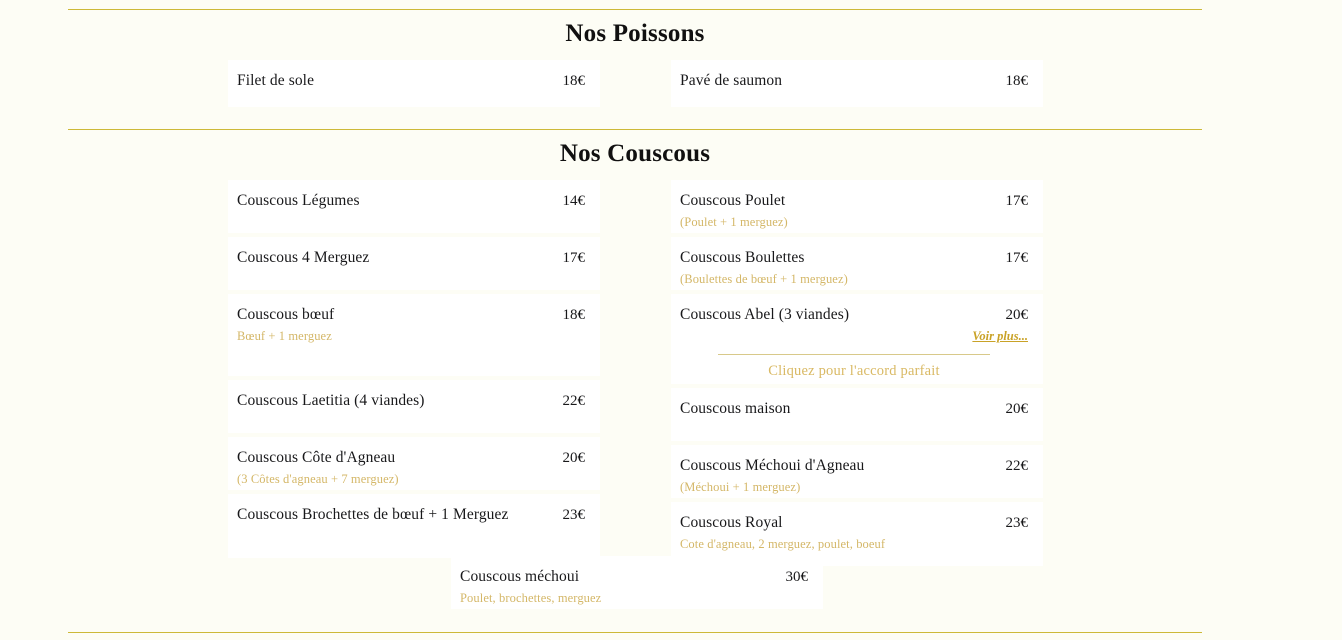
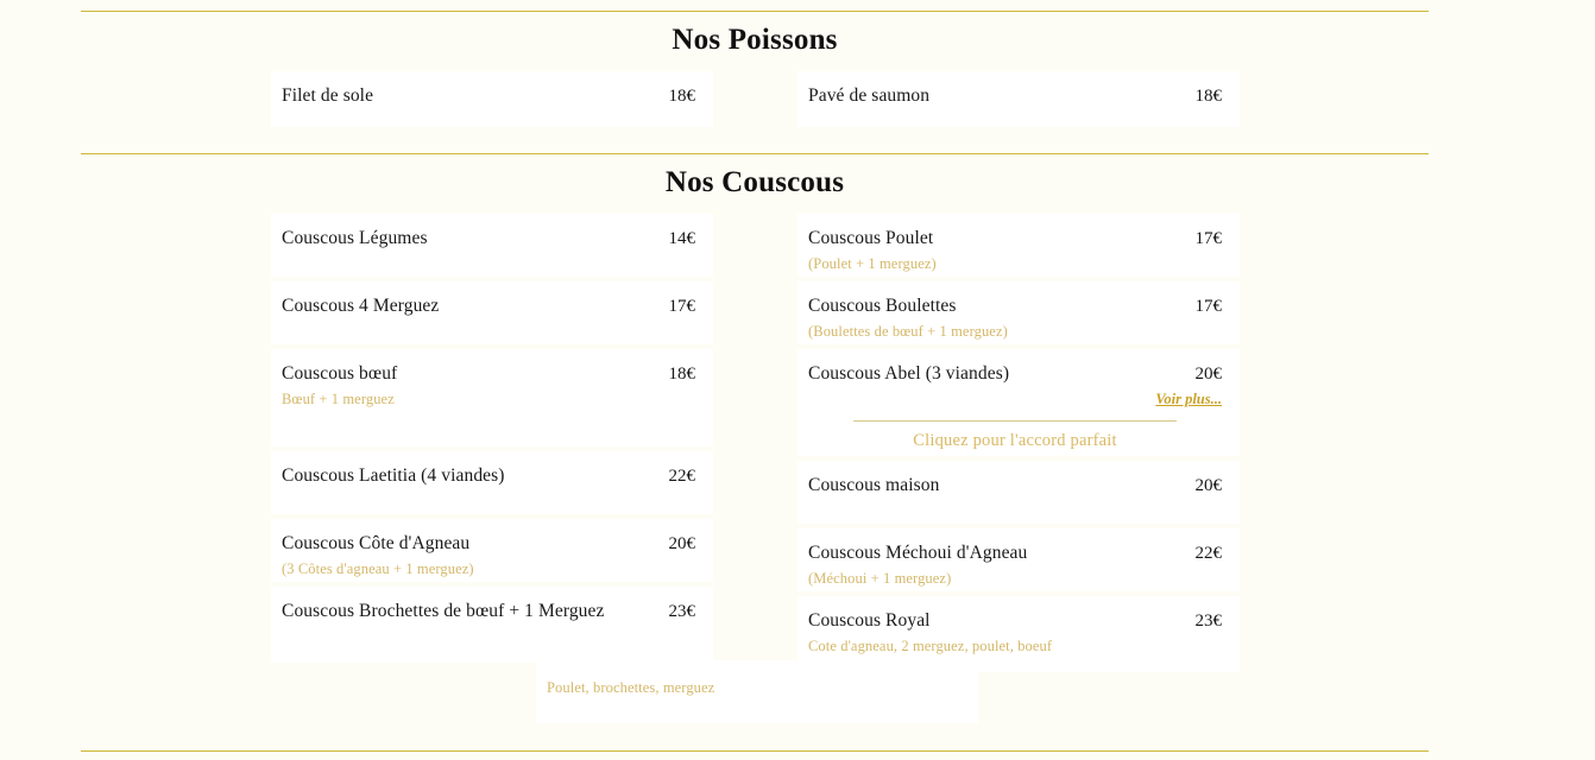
  Nos Poissons
  Filet de sole
  18€
  Pavé de saumon
  18€
  Nos Couscous
  Couscous Légumes
  14€
  Couscous 4 Merguez
  17€
  Couscous bœuf
  18€
  Bœuf + 1 merguez
  Couscous Laetitia (4 viandes)
  22€
  Couscous Côte d'Agneau
  20€
- (3 Côtes d'agneau + 7 merguez)
+ (3 Côtes d'agneau + 1 merguez)
  Couscous Brochettes de bœuf + 1 Merguez
  23€
  Couscous Poulet
  17€
  (Poulet + 1 merguez)
  Couscous Boulettes
  17€
  (Boulettes de bœuf + 1 merguez)
  Couscous Abel (3 viandes)
  20€
  Voir plus...
  Cliquez pour l'accord parfait
  Couscous maison
  20€
  Couscous Méchoui d'Agneau
  22€
  (Méchoui + 1 merguez)
  Couscous Royal
  23€
  Cote d'agneau, 2 merguez, poulet, boeuf
- Couscous méchoui
- 30€
  Poulet, brochettes, merguez
